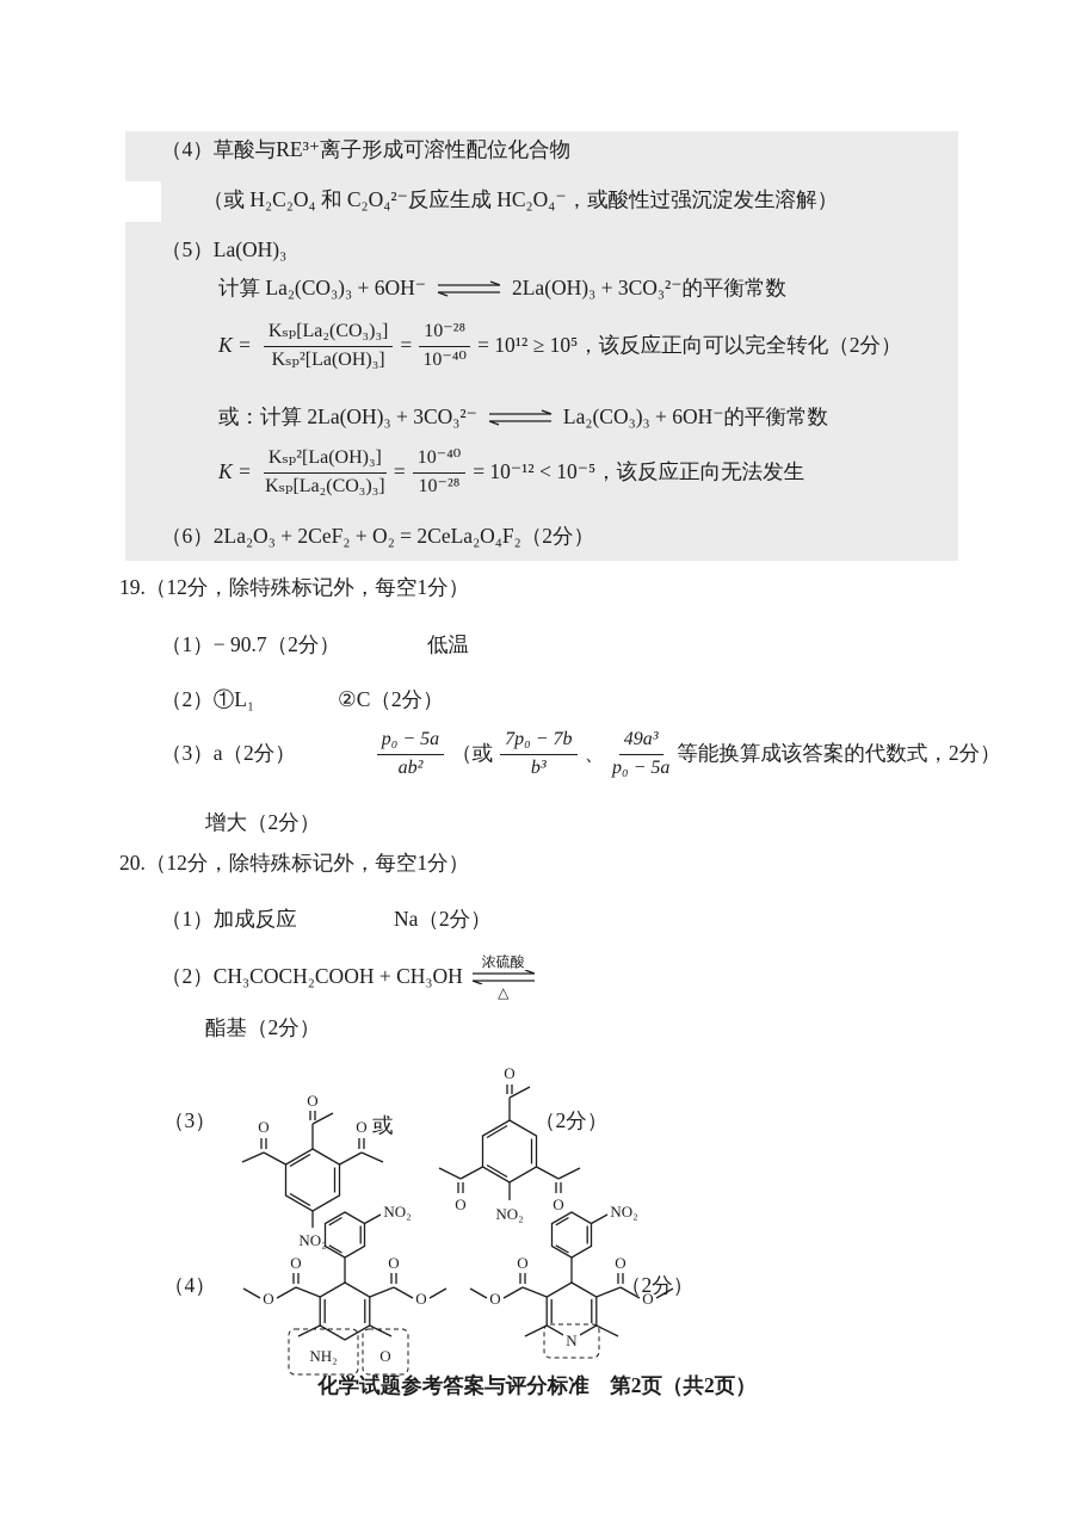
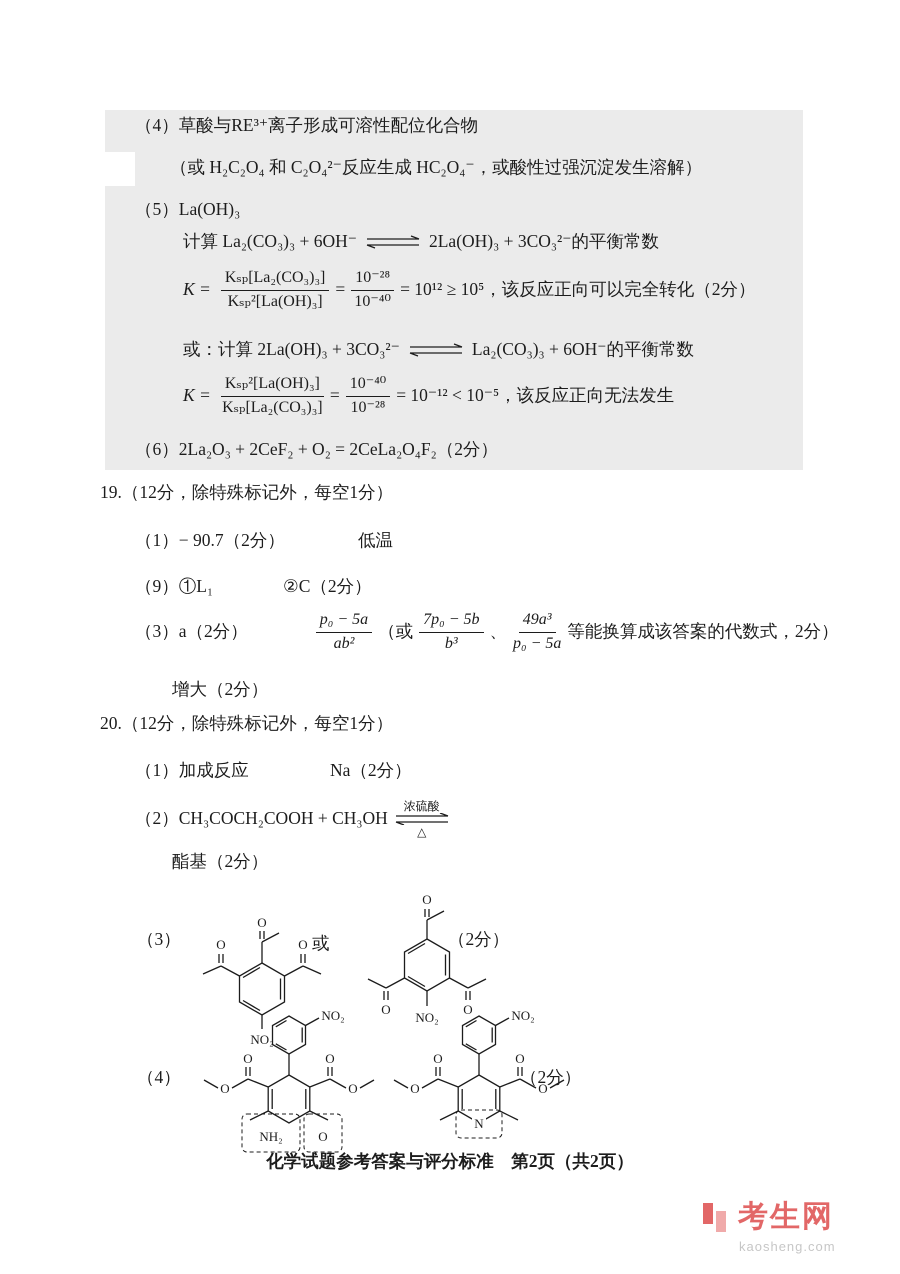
  （4）草酸与RE³⁺离子形成可溶性配位化合物
  （或 H₂C₂O₄ 和 C₂O₄²⁻反应生成 HC₂O₄⁻，或酸性过强沉淀发生溶解）
  （5）La(OH)₃
  计算 La₂(CO₃)₃ + 6OH⁻
  2La(OH)₃ + 3CO₃²⁻的平衡常数
  K =
  Kₛₚ[La₂(CO₃)₃]
  Kₛₚ²[La(OH)₃]
  =
  10⁻²⁸
  10⁻⁴⁰
  = 10¹² ≥ 10⁵，该反应正向可以完全转化（2分）
  或：计算 2La(OH)₃ + 3CO₃²⁻
  La₂(CO₃)₃ + 6OH⁻的平衡常数
  K =
  Kₛₚ²[La(OH)₃]
  Kₛₚ[La₂(CO₃)₃]
  =
  10⁻⁴⁰
  10⁻²⁸
  = 10⁻¹² < 10⁻⁵，该反应正向无法发生
  （6）2La₂O₃ + 2CeF₂ + O₂ = 2CeLa₂O₄F₂（2分）
  19.（12分，除特殊标记外，每空1分）
  （1）− 90.7（2分）
  低温
- （2）①L₁
+ （9）①L₁
  ②C（2分）
  （3）a（2分）
  p₀ − 5a
  ab²
  （或
- 7p₀ − 7b
+ 7p₀ − 5b
  b³
  、
  49a³
  p₀ − 5a
  等能换算成该答案的代数式，2分）
  增大（2分）
  20.（12分，除特殊标记外，每空1分）
  （1）加成反应
  Na（2分）
  （2）CH₃COCH₂COOH + CH₃OH
  浓硫酸
  △
  酯基（2分）
  （3）
  O
  O
  O
  NO₂
  或
  O
  O
  O
  NO₂
  （2分）
  （4）
  NO₂
  O
  O
  O
  O
  NH₂
  O
  NO₂
  O
  O
  O
  O
  N
  （2分）
  化学试题参考答案与评分标准 第2页（共2页）
+ 考生网
+ kaosheng.com
